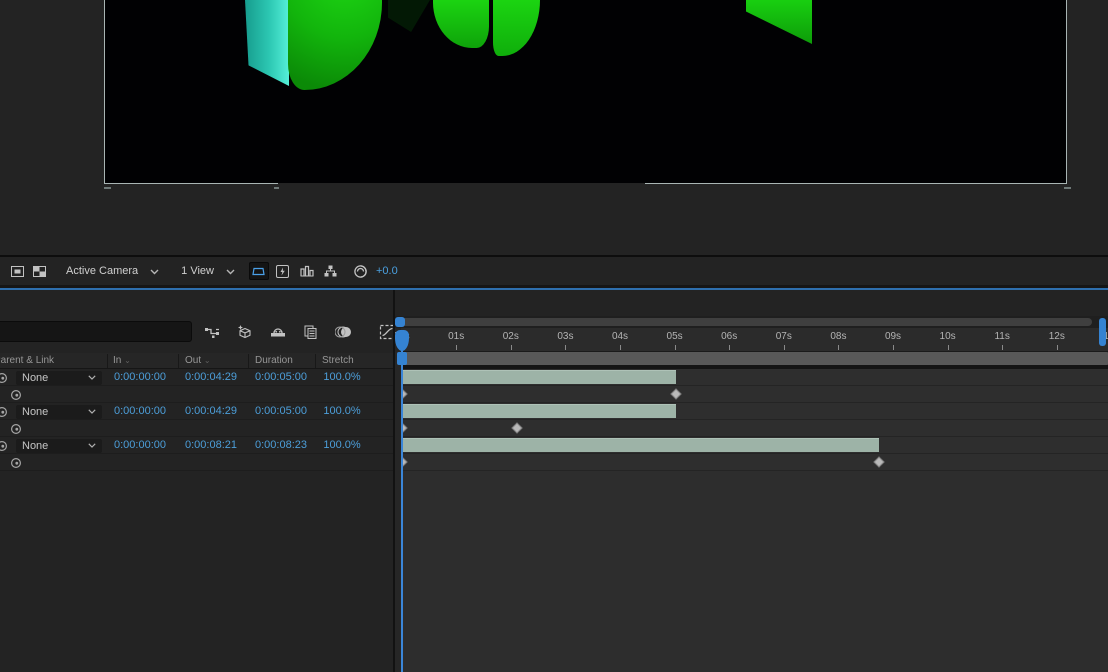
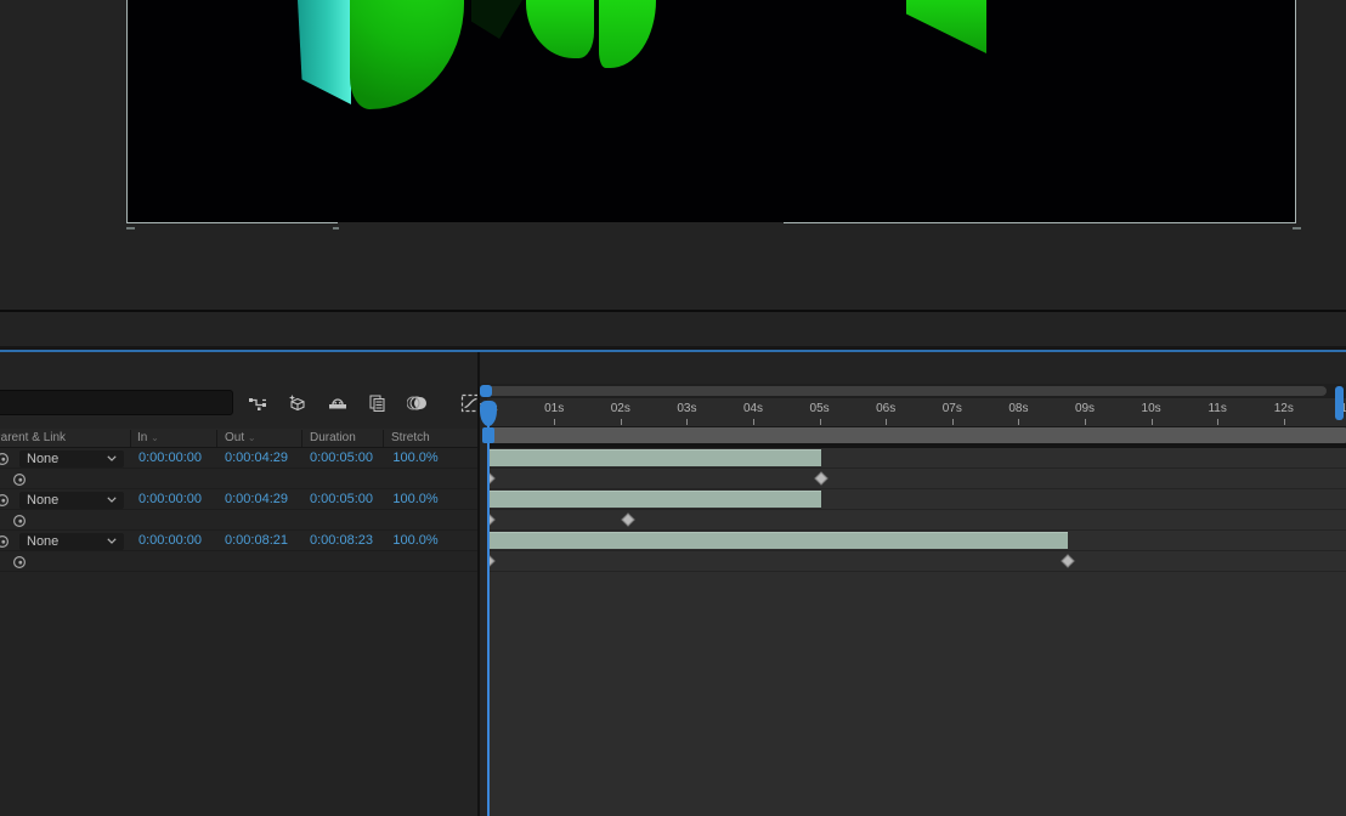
- Active Camera
- 1 View
- +0.0
  arent & Link
  In ⌄
  Out ⌄
  Duration
  Stretch
  None
  0:00:00:00
  0:00:04:29
  0:00:05:00
  100.0%
  None
  0:00:00:00
  0:00:04:29
  0:00:05:00
  100.0%
  None
  0:00:00:00
  0:00:08:21
  0:00:08:23
  100.0%
  01s
  02s
  03s
  04s
  05s
  06s
  07s
  08s
  09s
  10s
  11s
  12s
